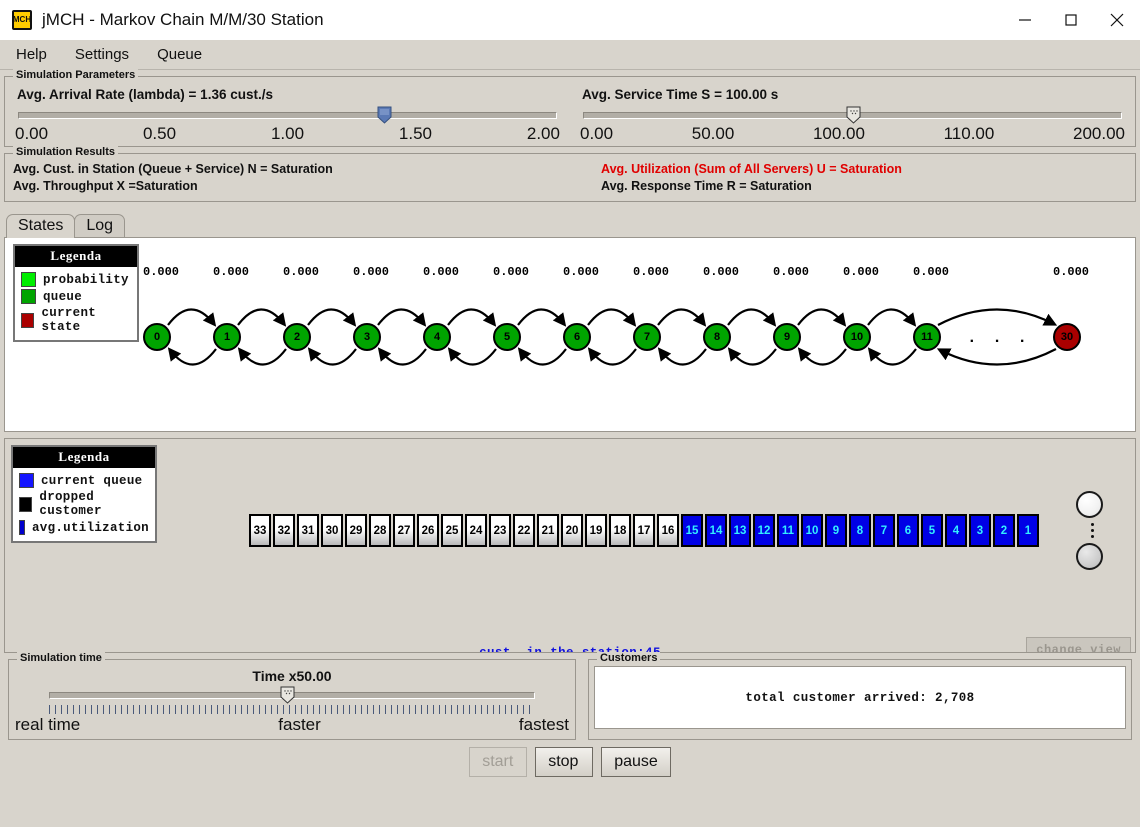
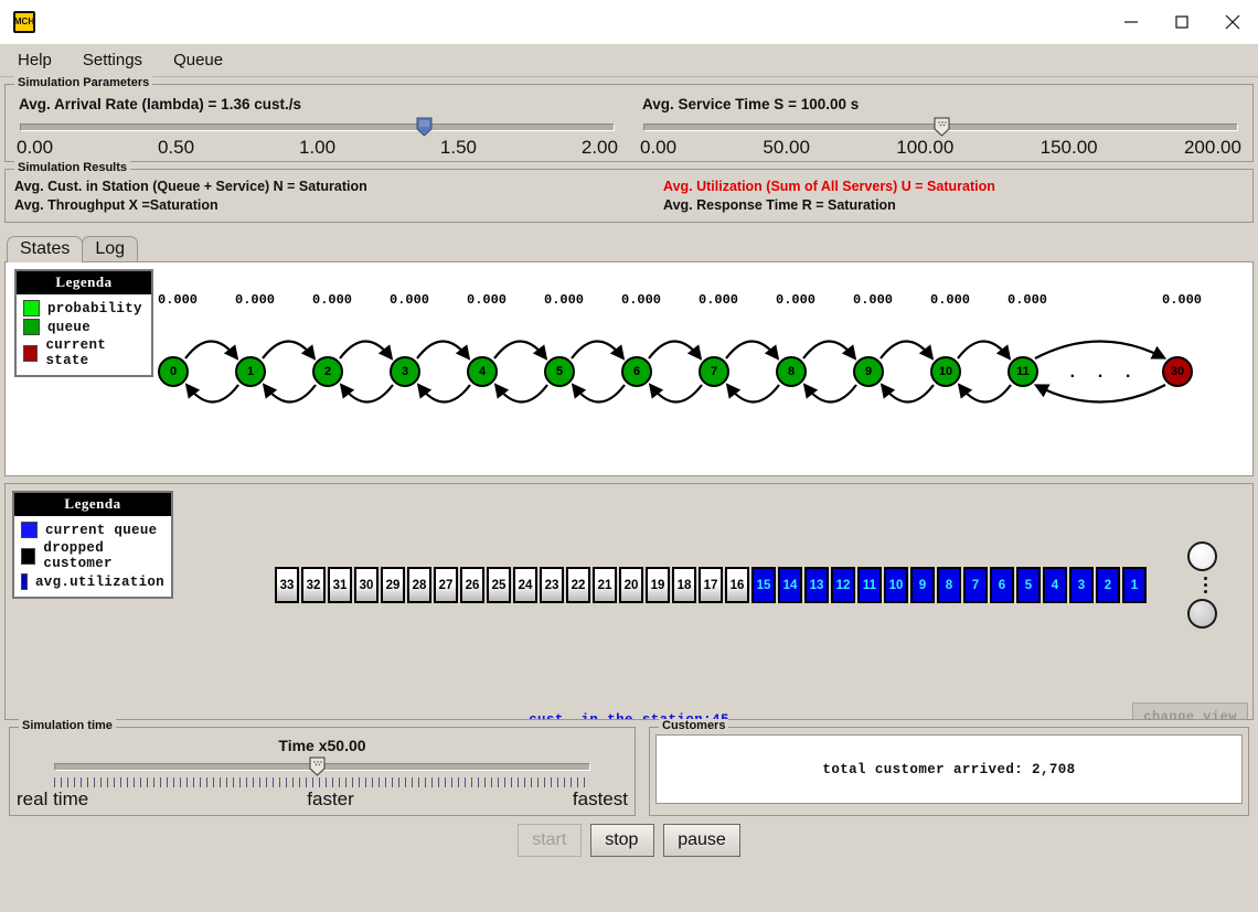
  MCH
- jMCH - Markov Chain M/M/30 Station
  Help
  Settings
  Queue
  Simulation Parameters
  Avg. Arrival Rate (lambda) = 1.36 cust./s
  0.00
  0.50
  1.00
  1.50
  2.00
  Avg. Service Time S = 100.00 s
  0.00
  50.00
  100.00
- 110.00
+ 150.00
  200.00
  Simulation Results
  Avg. Cust. in Station (Queue + Service) N = Saturation
  Avg. Throughput X =Saturation
  Avg. Utilization (Sum of All Servers) U = Saturation
  Avg. Response Time R = Saturation
  States
  Log
  Legenda
  probability
  queue
  current state
  0
  0.000
  1
  0.000
  2
  0.000
  3
  0.000
  4
  0.000
  5
  0.000
  6
  0.000
  7
  0.000
  8
  0.000
  9
  0.000
  10
  0.000
  11
  0.000
  30
  0.000
  . . .
  Legenda
  current queue
  dropped customer
  avg.utilization
  33
  32
  31
  30
  29
  28
  27
  26
  25
  24
  23
  22
  21
  20
  19
  18
  17
  16
  15
  14
  13
  12
  11
  10
  9
  8
  7
  6
  5
  4
  3
  2
  1
  change view
  Simulation time
  Time x50.00
  real time
  faster
  fastest
  Customers
  total customer arrived: 2,708
  start
  stop
  pause
